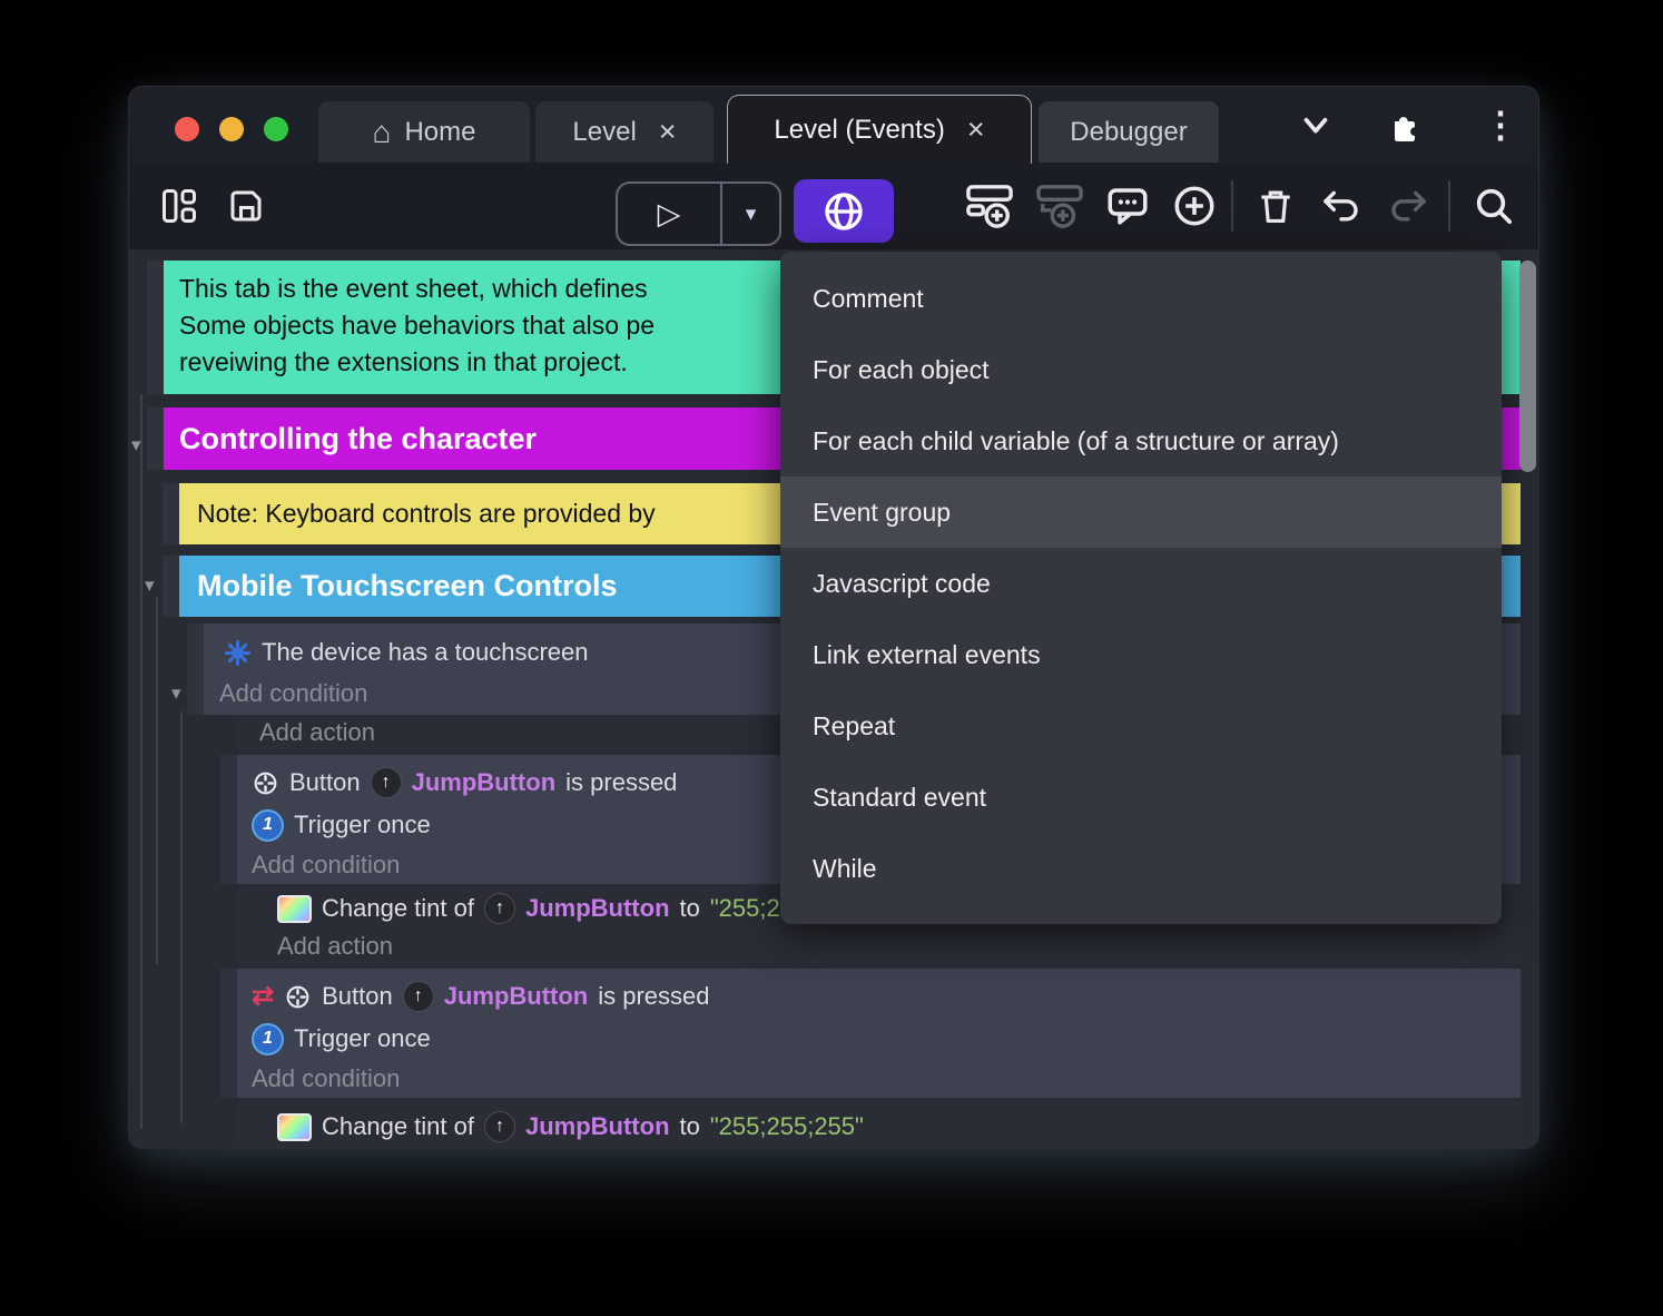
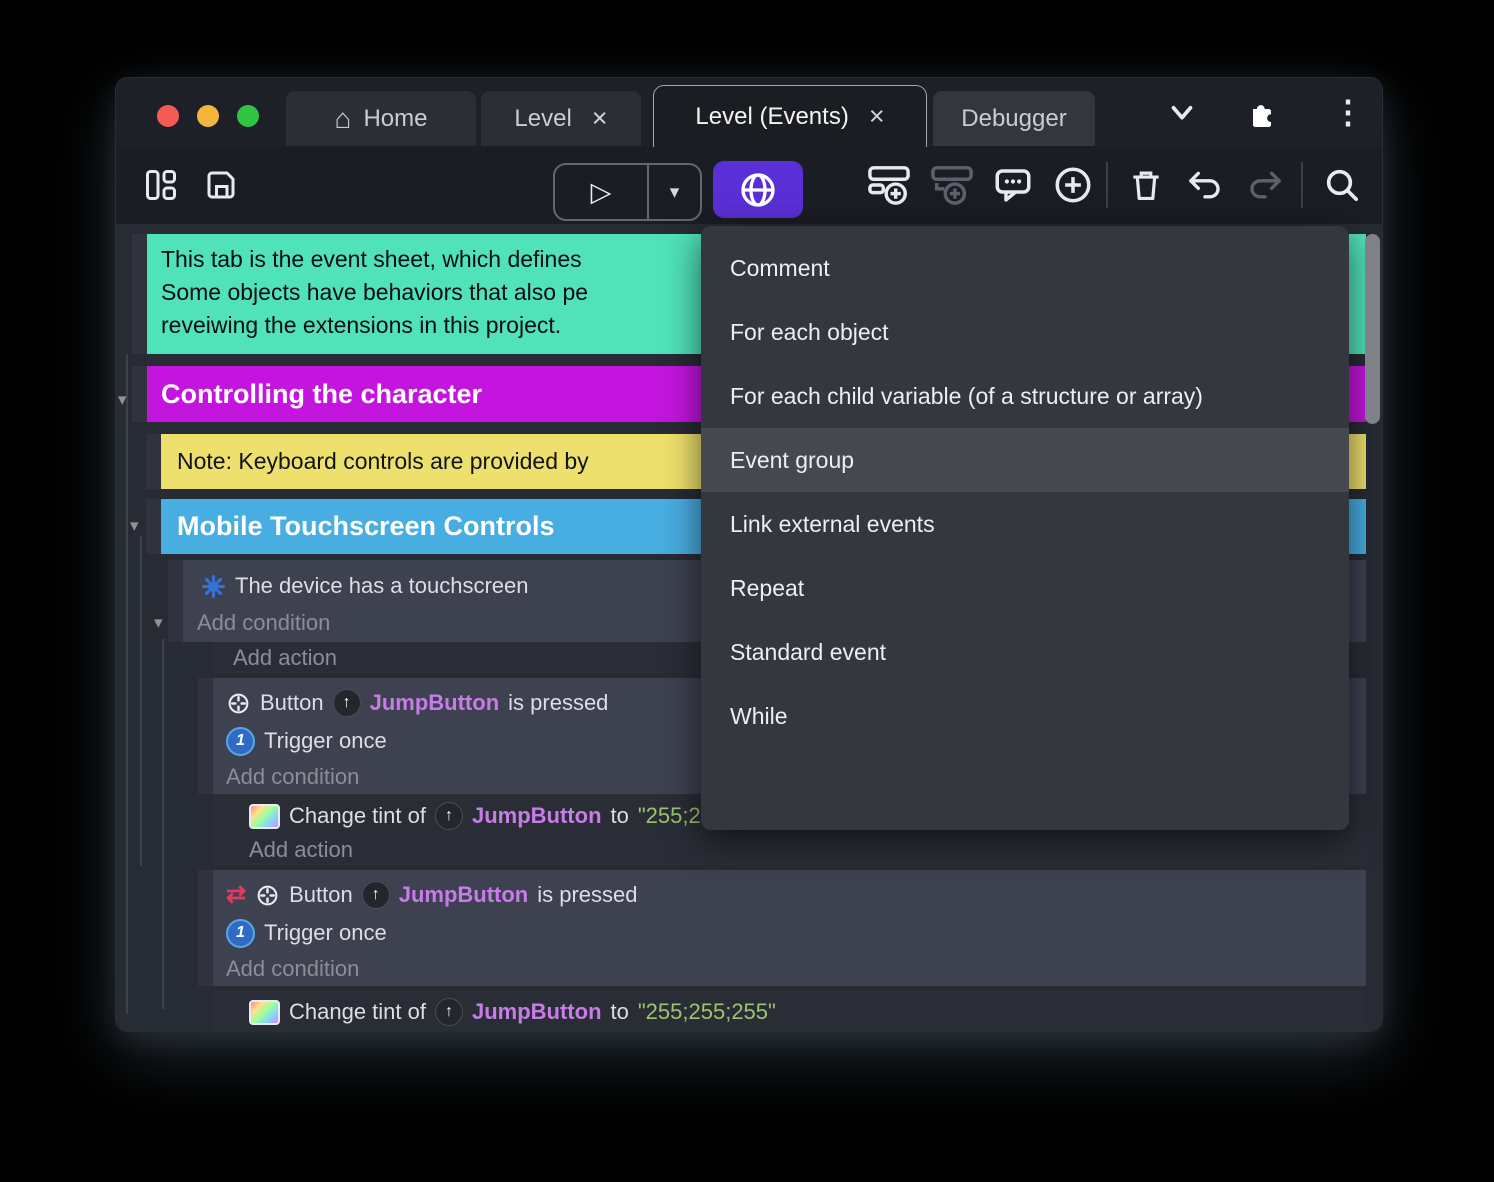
  ⌂
  Home
  Level
  ×
  Level (Events)
  ×
  Debugger
  ⋮
  ▷
  ▾
  ▾
  ▾
  ▾
  This tab is the event sheet, which defines
  Some objects have behaviors that also pe
- reveiwing the extensions in that project.
+ reveiwing the extensions in this project.
  Controlling the character
  Note: Keyboard controls are provided by
  Mobile Touchscreen Controls
  The device has a touchscreen
  Add condition
  Add action
  Button
  ↑
  JumpButton
  is pressed
  1
  Trigger once
  Add condition
  Change tint of
  ↑
  JumpButton
  to
  Add action
  ⇄
  Button
  ↑
  JumpButton
  is pressed
  1
  Trigger once
  Add condition
  Change tint of
  ↑
  JumpButton
  to
  "255;255;255"
  Comment
  For each object
  For each child variable (of a structure or array)
  Event group
- Javascript code
  Link external events
  Repeat
  Standard event
  While
